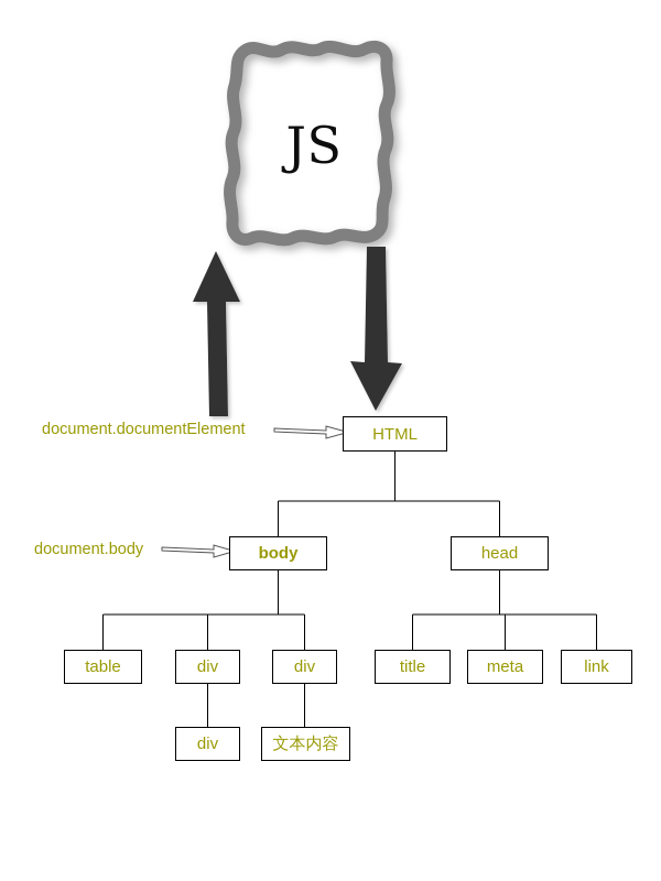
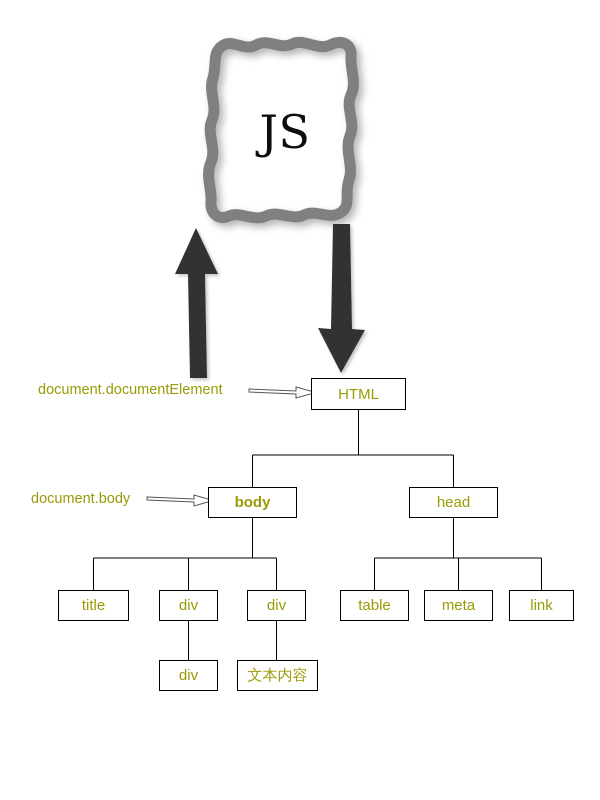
  JS
  document.documentElement
  document.body
  HTML
  body
  head
- table
+ title
  div
  div
  div
  文本内容
- title
+ table
  meta
  link
